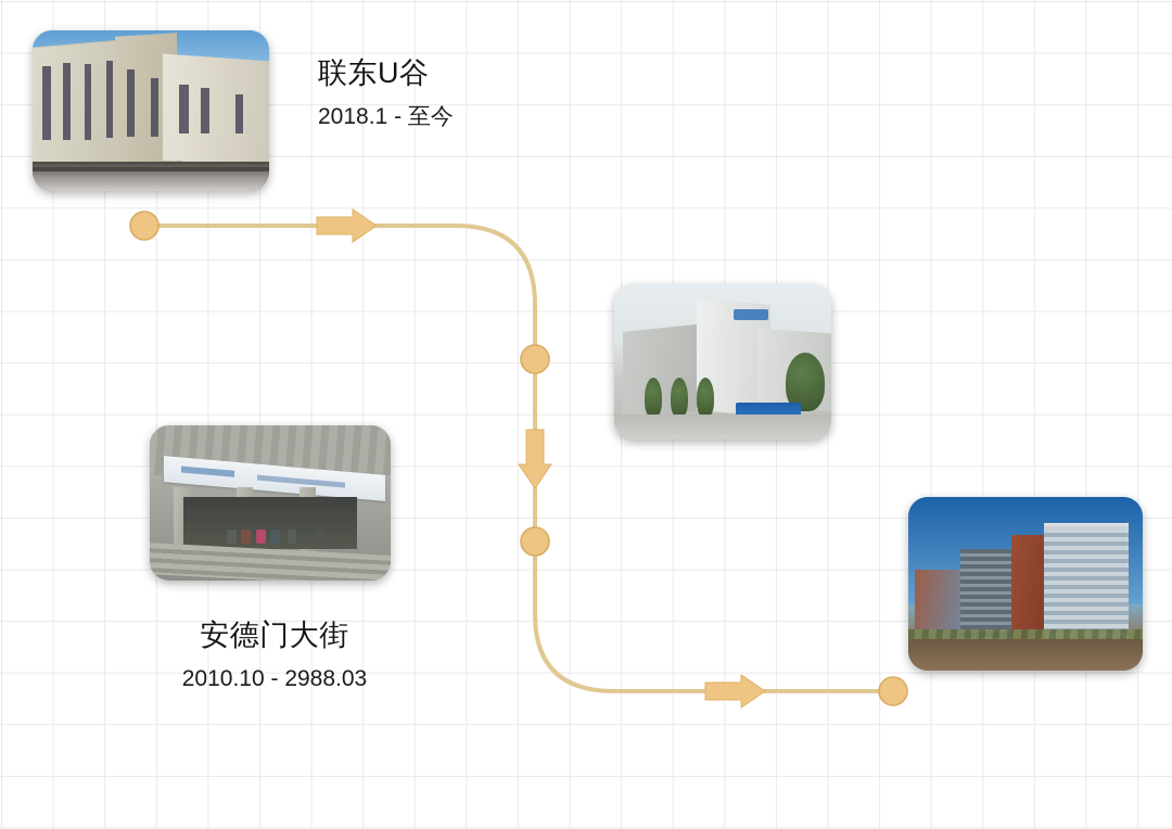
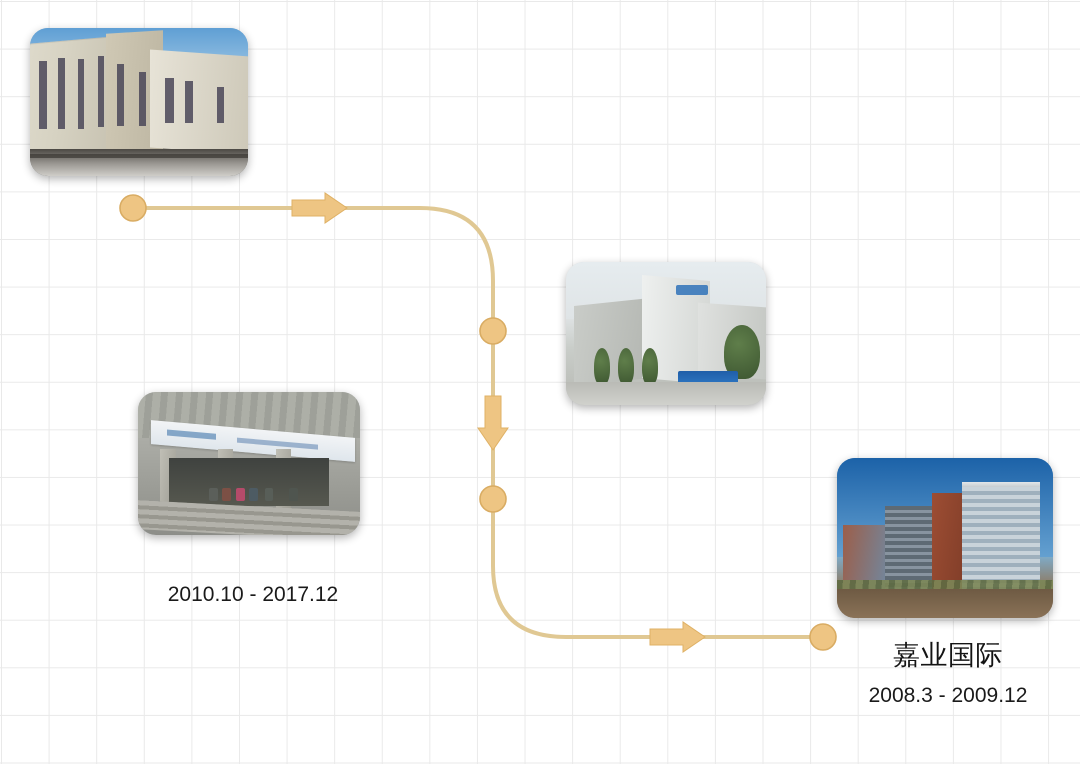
- 联东U谷
- 2018.1 - 至今
- 安德门大街
- 2010.10 - 2988.03
+ 2010.10 - 2017.12
+ 嘉业国际
+ 2008.3 - 2009.12
